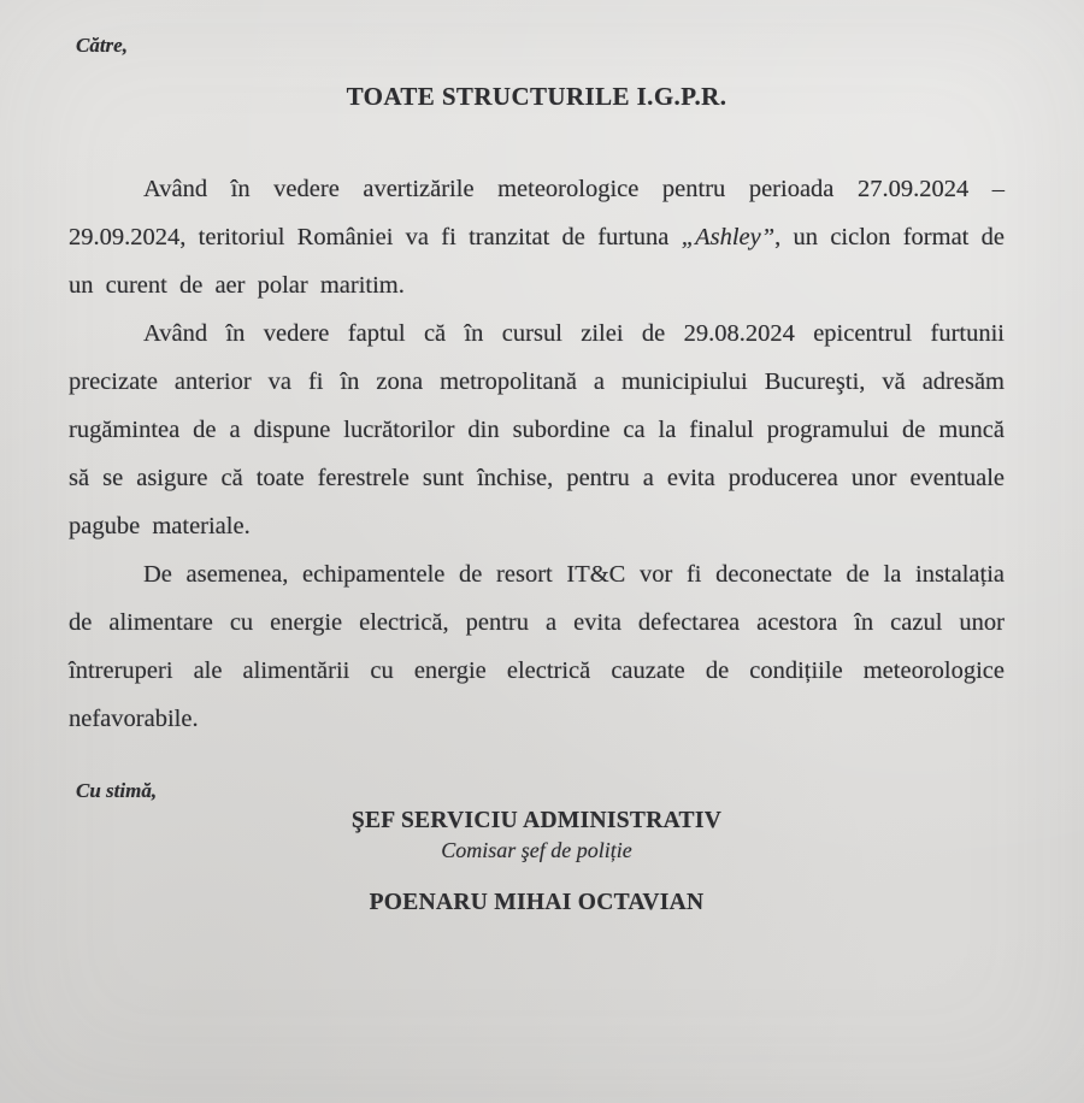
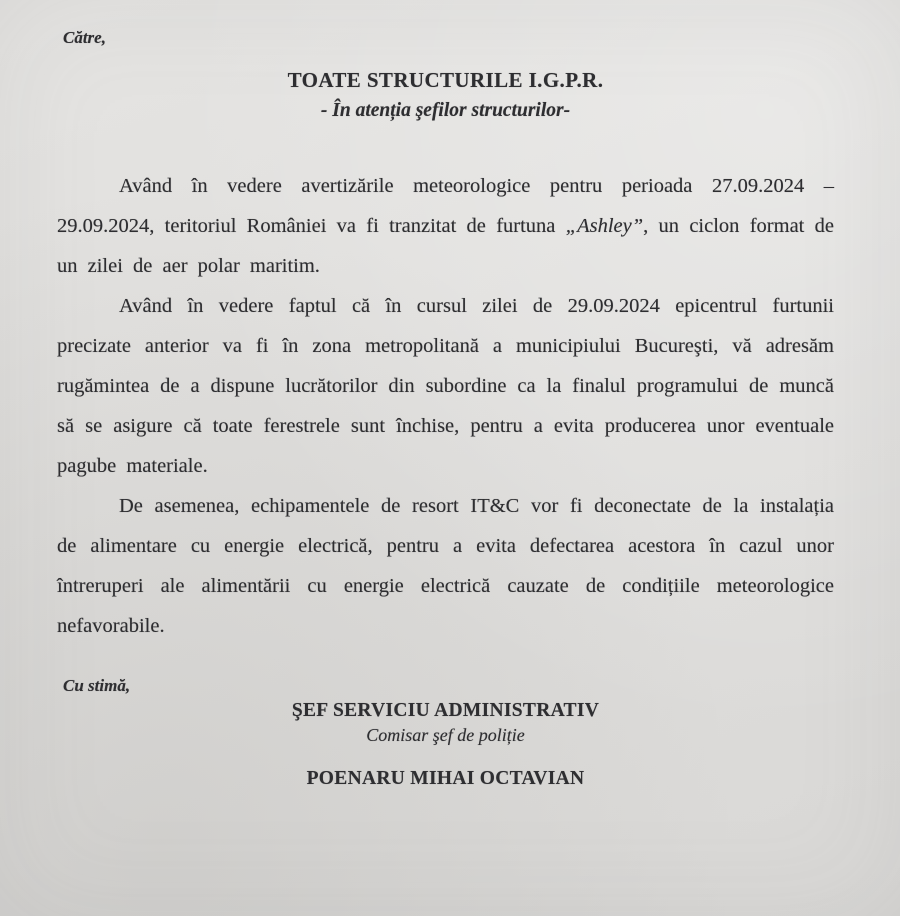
  Către,
  TOATE STRUCTURILE I.G.P.R.
+ - În atenția şefilor structurilor-
- Având în vedere avertizările meteorologice pentru perioada 27.09.2024 – 29.09.2024, teritoriul României va fi tranzitat de furtuna „Ashley”, un ciclon format de un curent de aer polar maritim.
+ Având în vedere avertizările meteorologice pentru perioada 27.09.2024 – 29.09.2024, teritoriul României va fi tranzitat de furtuna „Ashley”, un ciclon format de un zilei de aer polar maritim.
- Având în vedere faptul că în cursul zilei de 29.08.2024 epicentrul furtunii precizate anterior va fi în zona metropolitană a municipiului Bucureşti, vă adresăm rugămintea de a dispune lucrătorilor din subordine ca la finalul programului de muncă să se asigure că toate ferestrele sunt închise, pentru a evita producerea unor eventuale pagube materiale.
+ Având în vedere faptul că în cursul zilei de 29.09.2024 epicentrul furtunii precizate anterior va fi în zona metropolitană a municipiului Bucureşti, vă adresăm rugămintea de a dispune lucrătorilor din subordine ca la finalul programului de muncă să se asigure că toate ferestrele sunt închise, pentru a evita producerea unor eventuale pagube materiale.
  De asemenea, echipamentele de resort IT&C vor fi deconectate de la instalația de alimentare cu energie electrică, pentru a evita defectarea acestora în cazul unor întreruperi ale alimentării cu energie electrică cauzate de condițiile meteorologice nefavorabile.
  Cu stimă,
  ŞEF SERVICIU ADMINISTRATIV
  Comisar şef de poliție
  POENARU MIHAI OCTAVIAN
